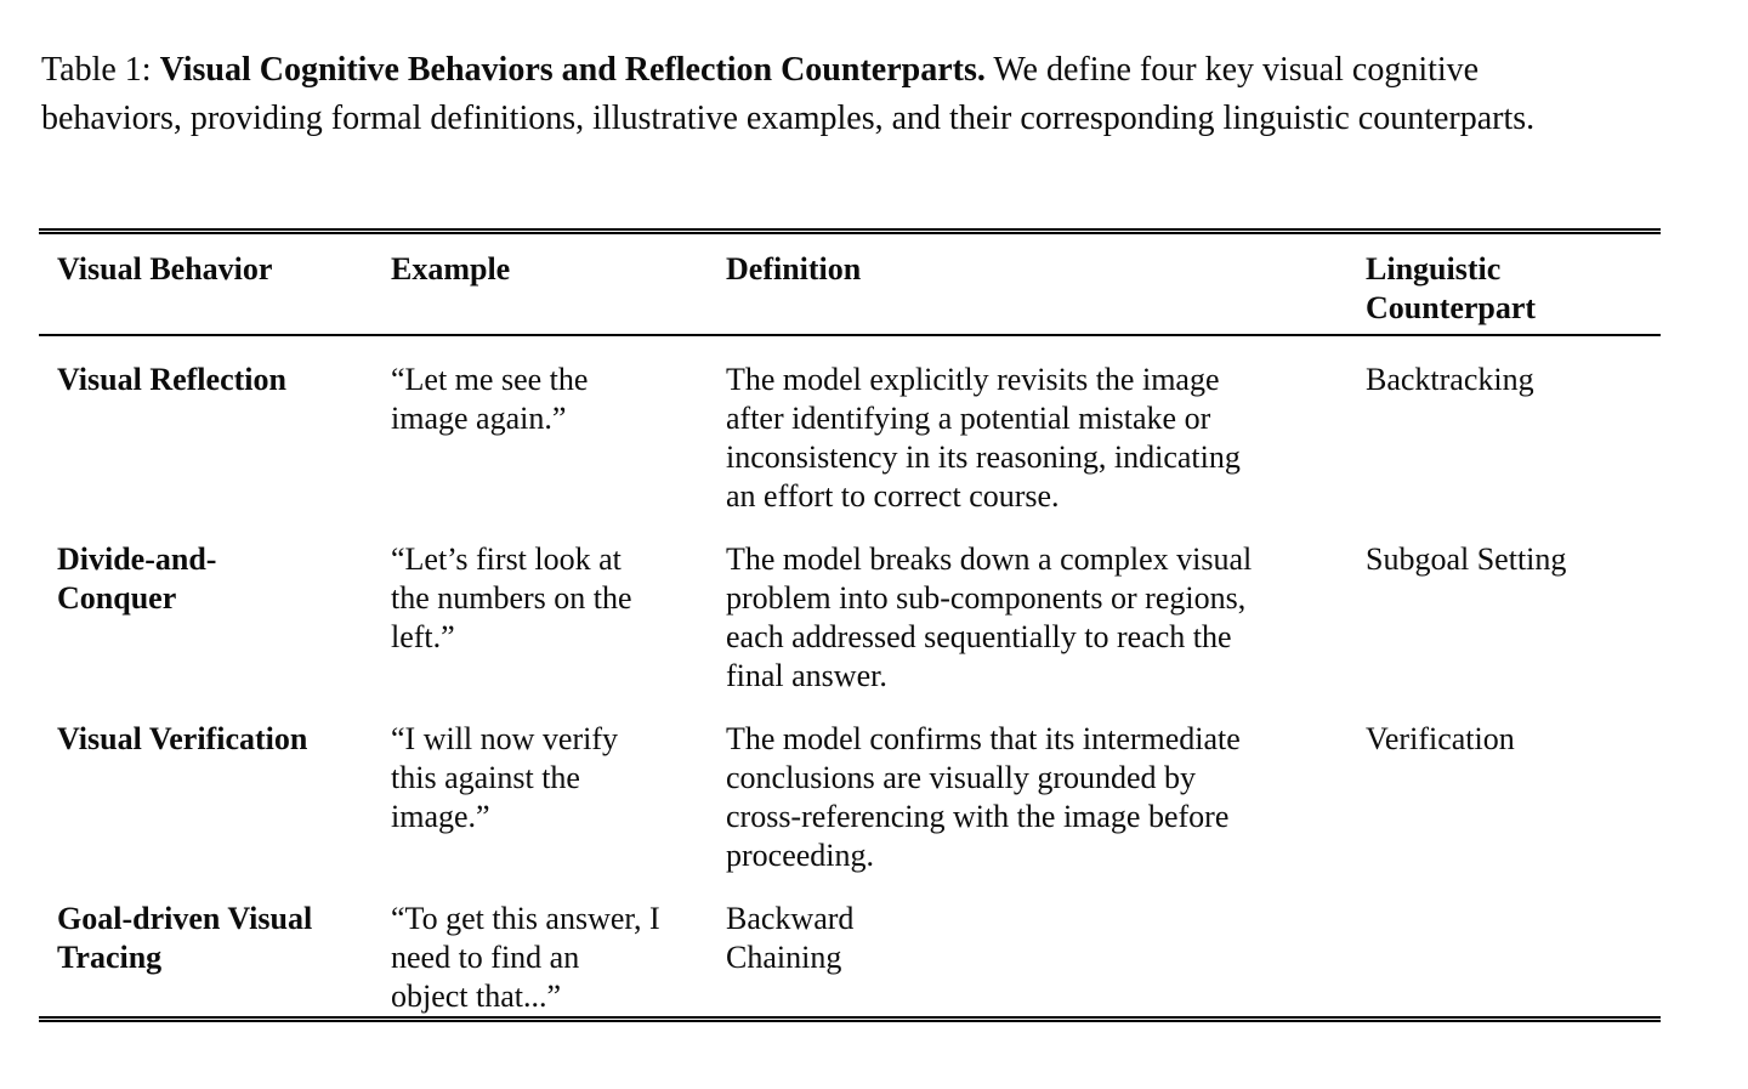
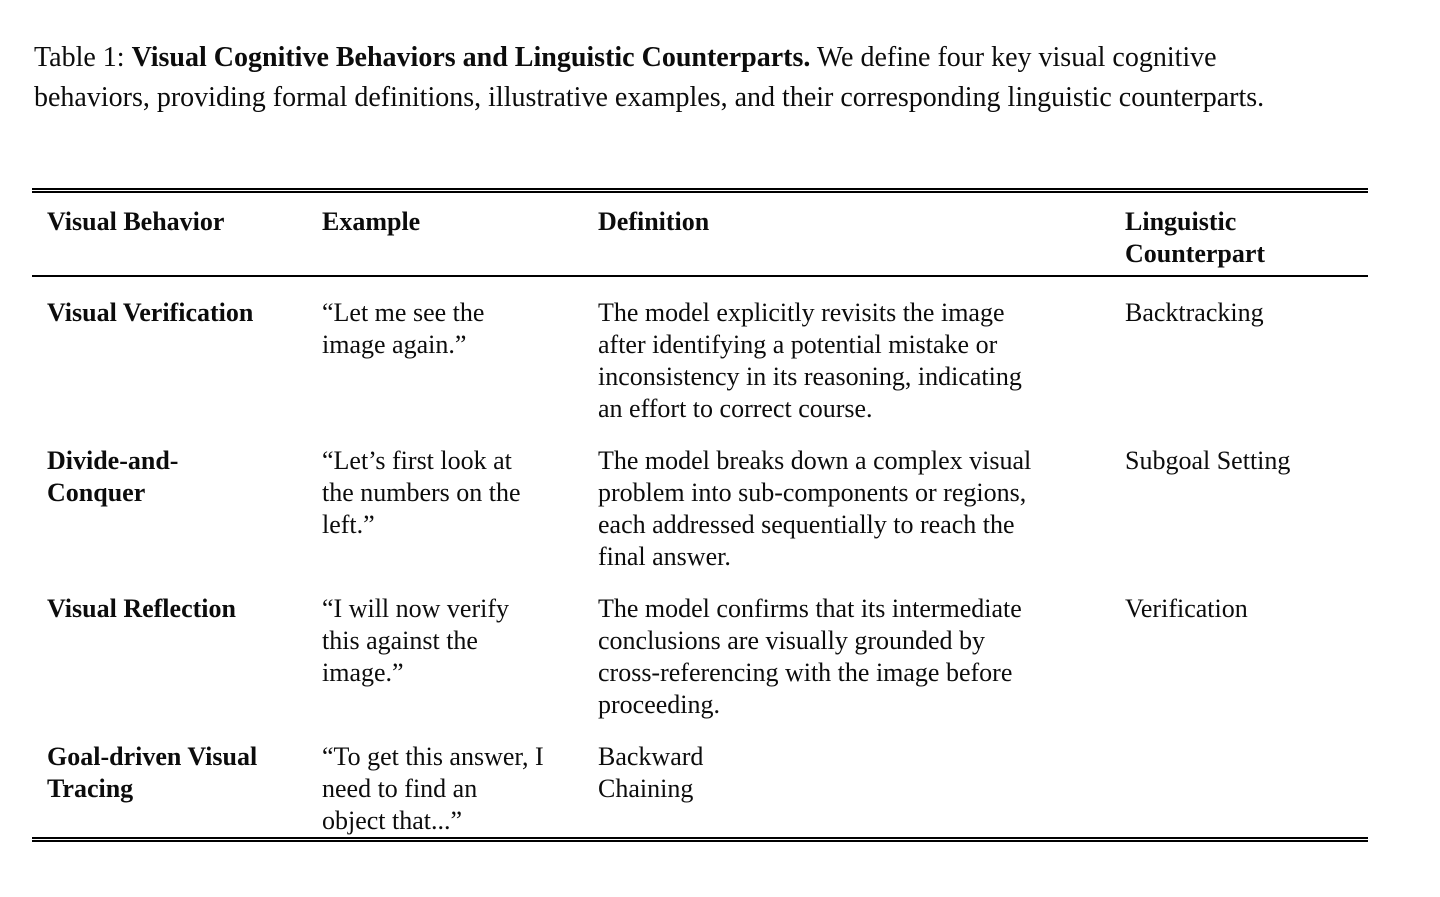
- Table 1: Visual Cognitive Behaviors and Reflection Counterparts. We define four key visual cognitive behaviors, providing formal definitions, illustrative examples, and their corresponding linguistic counterparts.
+ Table 1: Visual Cognitive Behaviors and Linguistic Counterparts. We define four key visual cognitive behaviors, providing formal definitions, illustrative examples, and their corresponding linguistic counterparts.
  Visual Behavior
  Example
  Definition
  Linguistic
  Counterpart
- Visual Reflection
+ Visual Verification
  “Let me see the
  image again.”
  The model explicitly revisits the image
  after identifying a potential mistake or
  inconsistency in its reasoning, indicating
  an effort to correct course.
  Backtracking
  Divide-and-
  Conquer
  “Let’s first look at
  the numbers on the
  left.”
  The model breaks down a complex visual
  problem into sub-components or regions,
  each addressed sequentially to reach the
  final answer.
  Subgoal Setting
- Visual Verification
+ Visual Reflection
  “I will now verify
  this against the
  image.”
  The model confirms that its intermediate
  conclusions are visually grounded by
  cross-referencing with the image before
  proceeding.
  Verification
  Goal-driven Visual
  Tracing
  “To get this answer, I
  need to find an
  object that...”
  Backward
  Chaining
